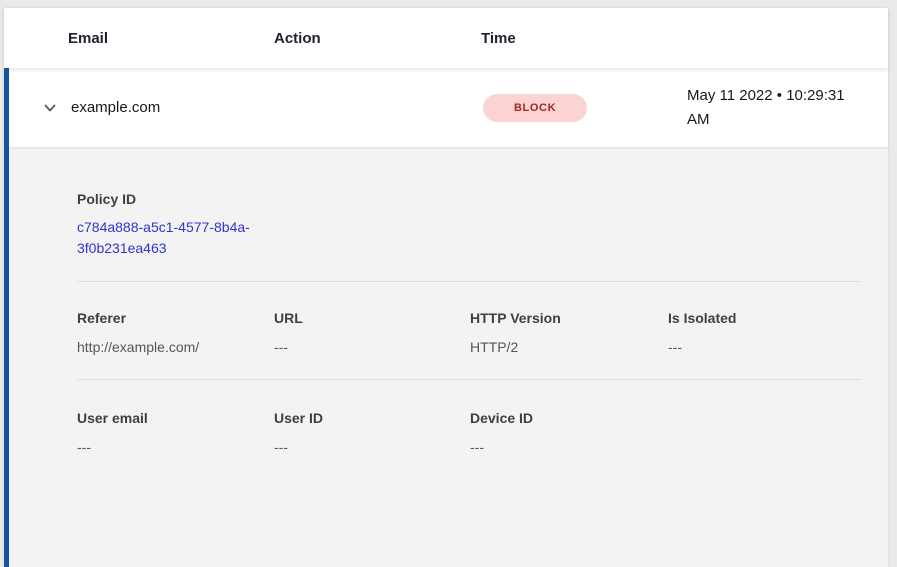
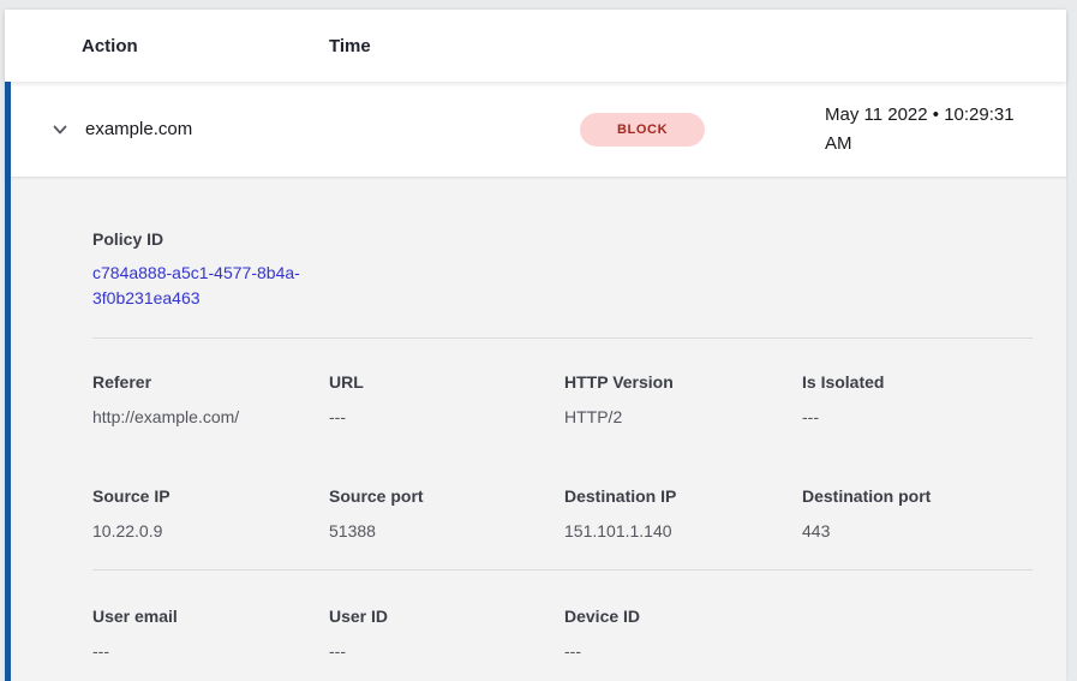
- Email
  Action
  Time
  example.com
  BLOCK
  May 11 2022 • 10:29:31 AM
  Policy ID
  c784a888-a5c1-4577-8b4a-3f0b231ea463
  Referer
  http://example.com/
  URL
  ---
  HTTP Version
  HTTP/2
  Is Isolated
  ---
+ Source IP
+ 10.22.0.9
+ Source port
+ 51388
+ Destination IP
+ 151.101.1.140
+ Destination port
+ 443
  User email
  ---
  User ID
  ---
  Device ID
  ---
